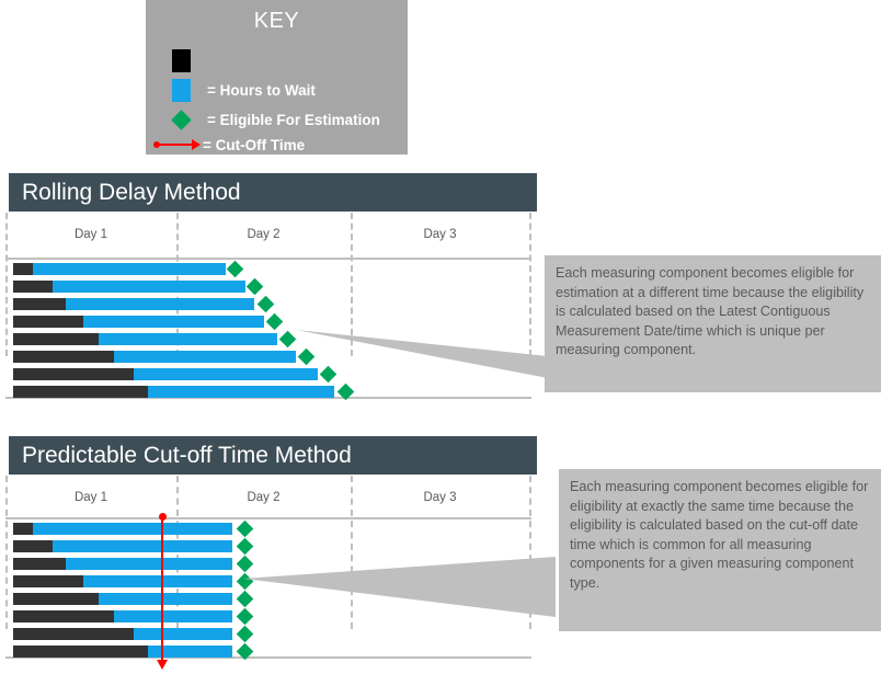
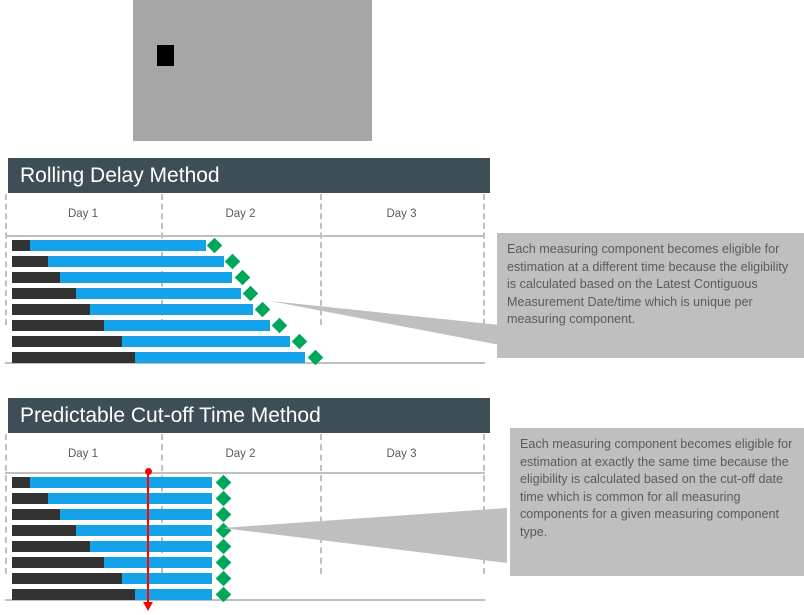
- KEY
- = Hours to Wait
- = Eligible For Estimation
- = Cut-Off Time
  Rolling Delay Method
  Day 1
  Day 2
  Day 3
  Each measuring component becomes eligible for estimation at a different time because the eligibility is calculated based on the Latest Contiguous Measurement Date/time which is unique per measuring component.
  Predictable Cut-off Time Method
  Day 1
  Day 2
  Day 3
- Each measuring component becomes eligible for eligibility at exactly the same time because the eligibility is calculated based on the cut-off date time which is common for all measuring components for a given measuring component type.
+ Each measuring component becomes eligible for estimation at exactly the same time because the eligibility is calculated based on the cut-off date time which is common for all measuring components for a given measuring component type.
